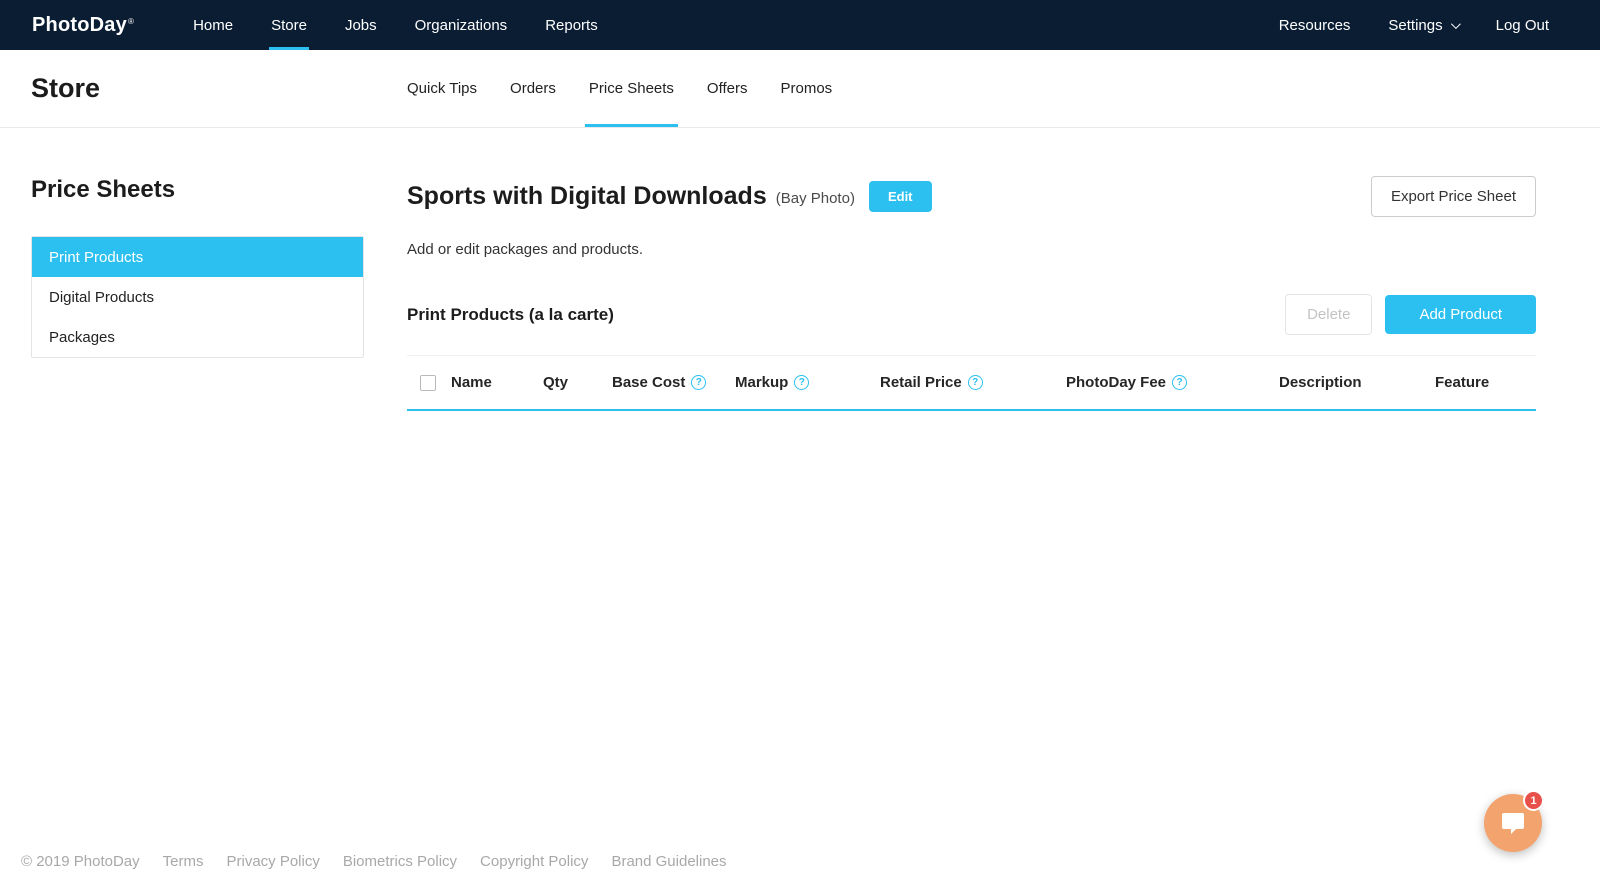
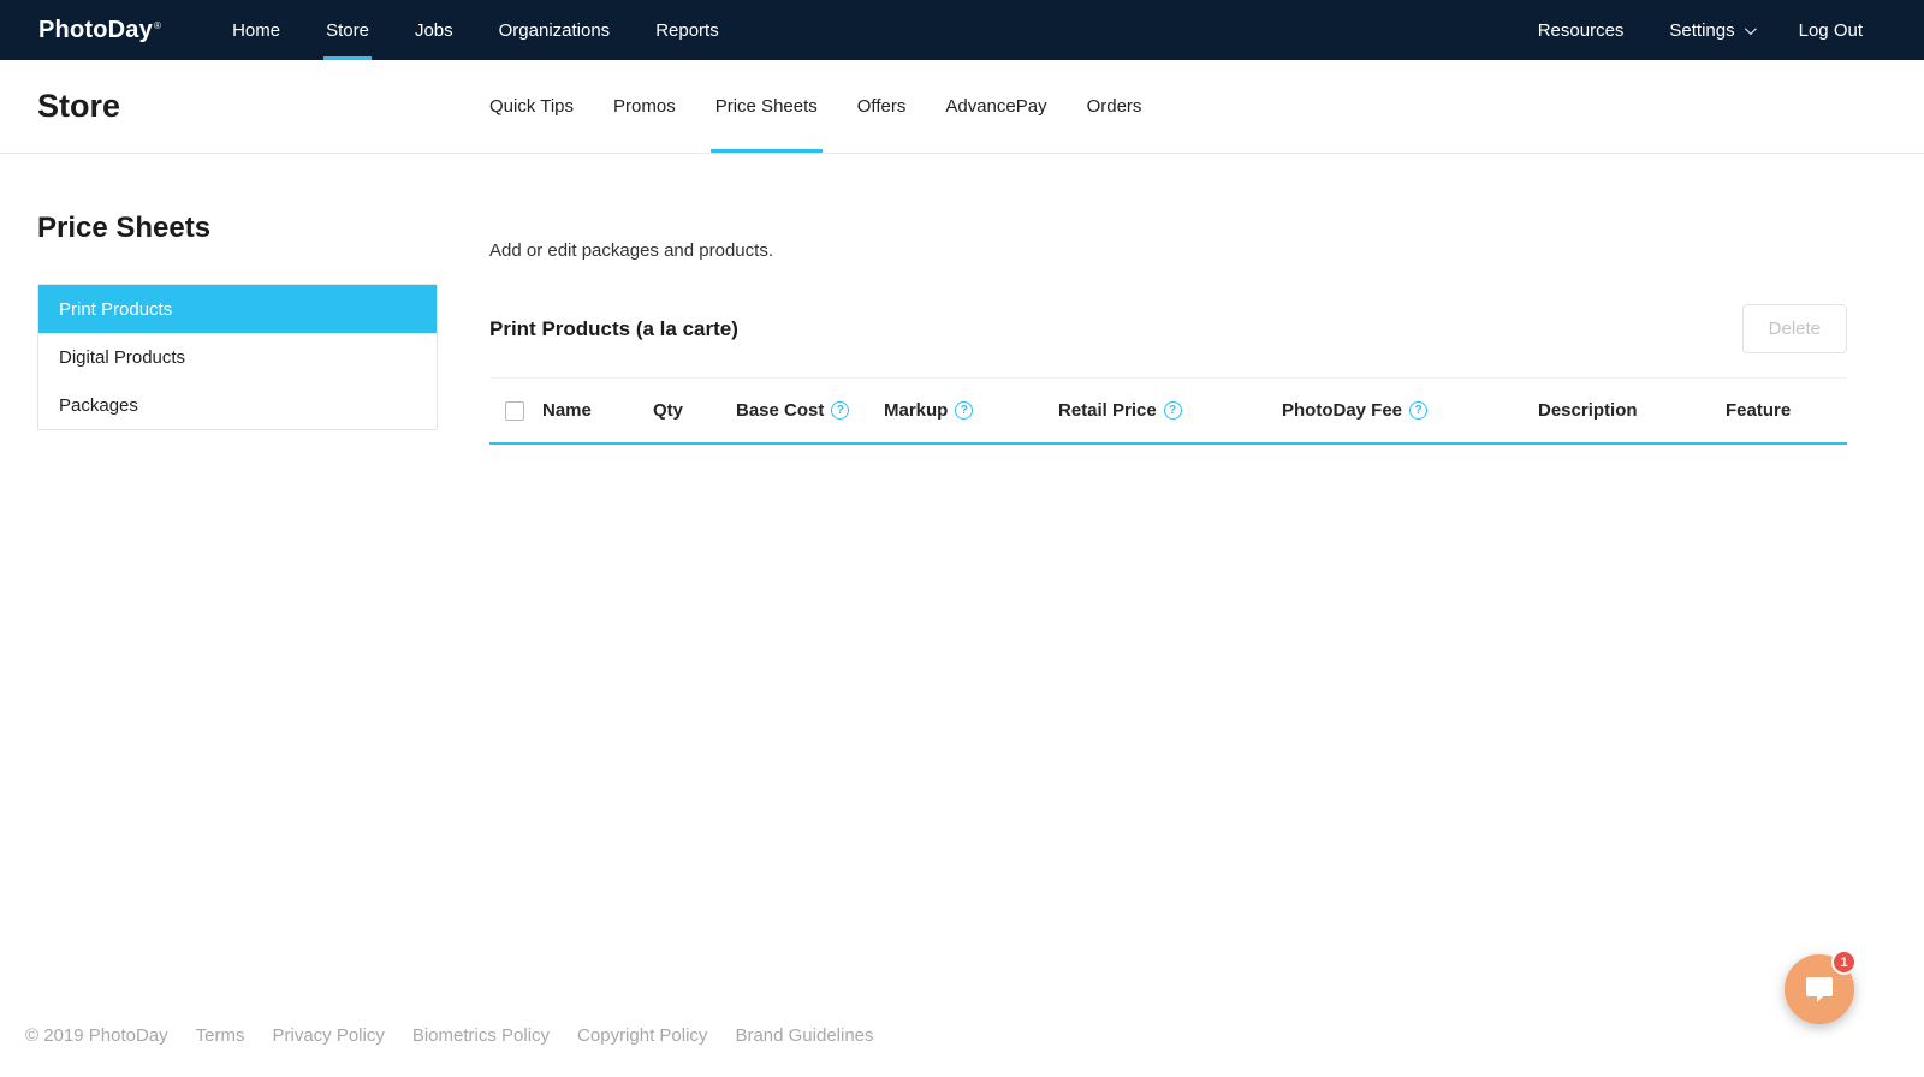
  PhotoDay
  ®
  Home
  Store
  Jobs
  Organizations
  Reports
  Resources
  Settings
  Log Out
  Store
  Quick Tips
- Orders
+ Promos
  Price Sheets
  Offers
+ AdvancePay
- Promos
+ Orders
  Price Sheets
  Print Products
  Digital Products
  Packages
- Sports with Digital Downloads
- (Bay Photo)
- Edit
- Export Price Sheet
  Add or edit packages and products.
  Print Products (a la carte)
  Delete
- Add Product
  Name
  Qty
  Base Cost
  ?
  Markup
  ?
  Retail Price
  ?
  PhotoDay Fee
  ?
  Description
  Feature
  © 2019 PhotoDay
  Terms
  Privacy Policy
  Biometrics Policy
  Copyright Policy
  Brand Guidelines
  1
